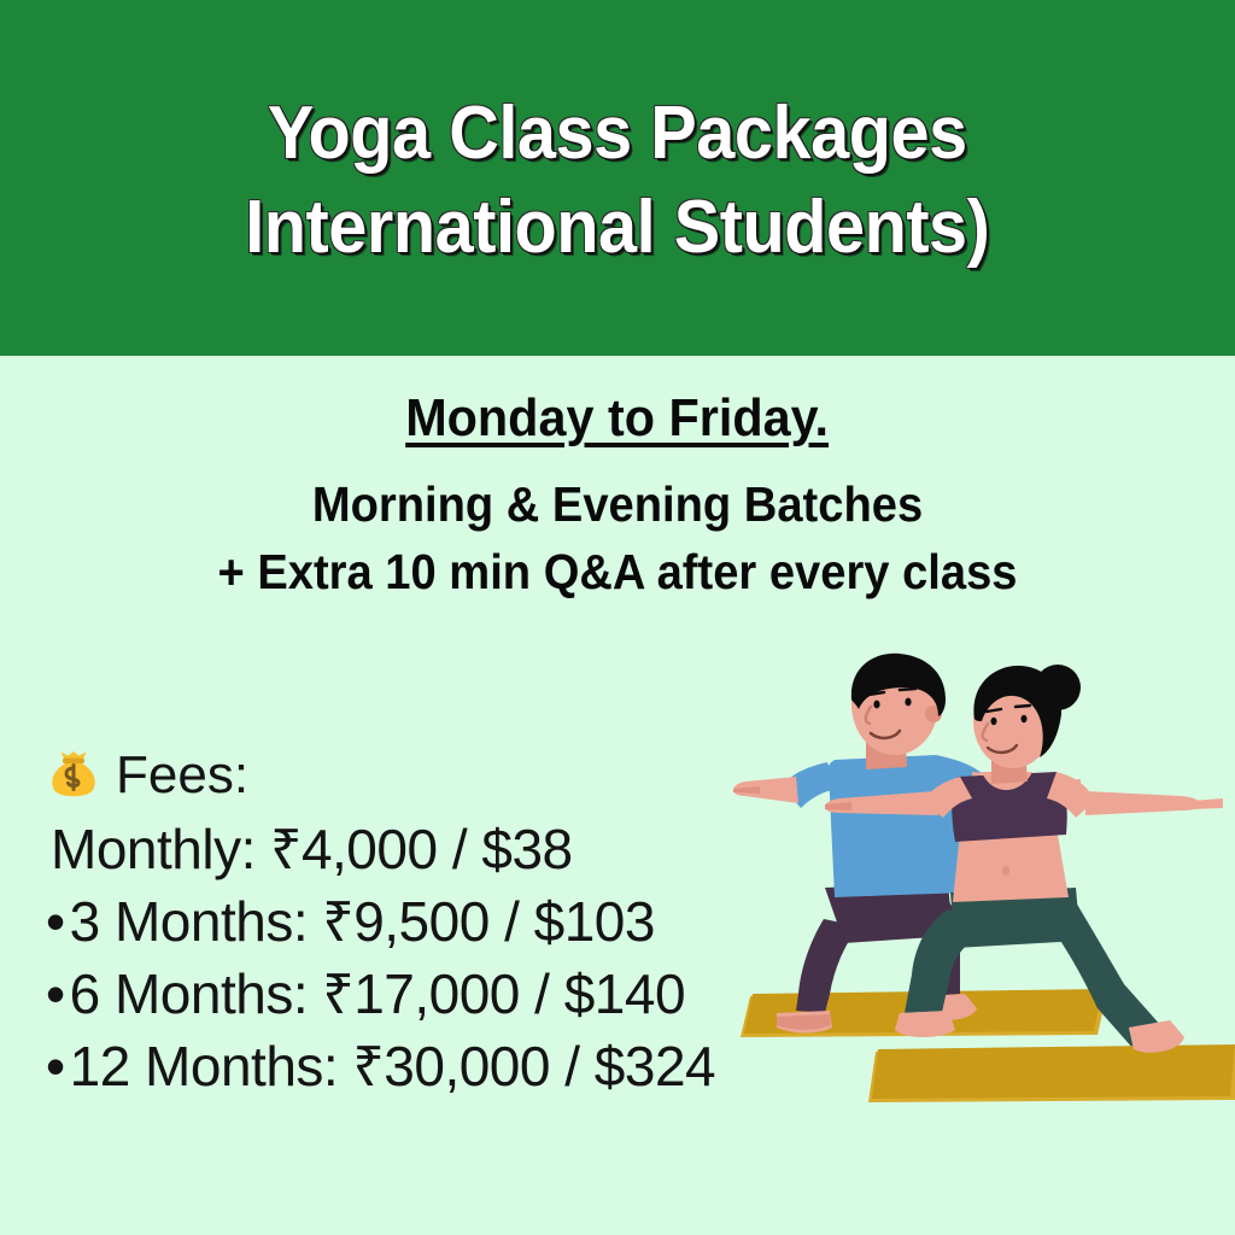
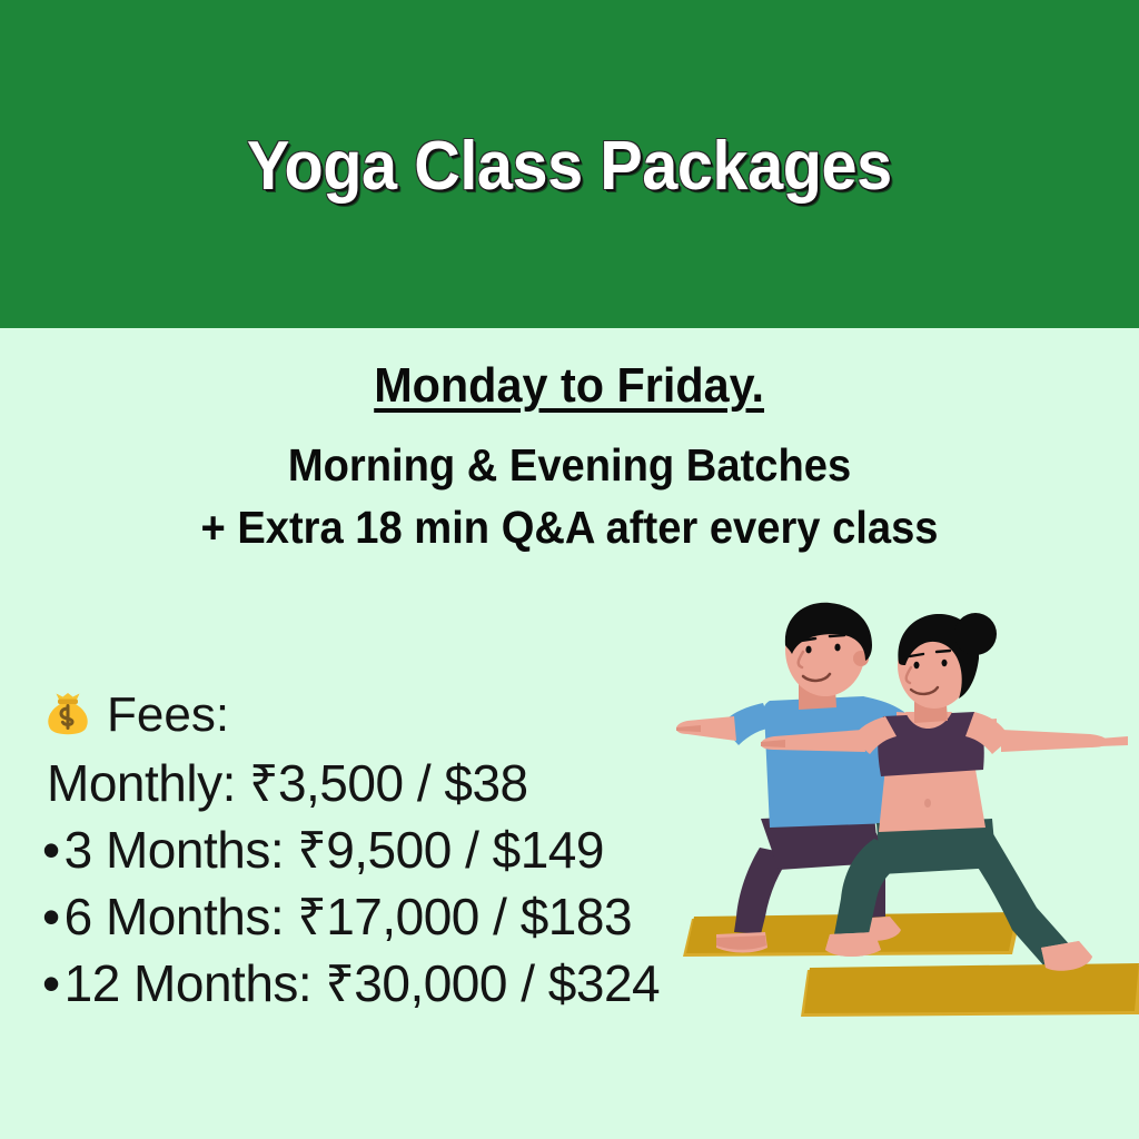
  Yoga Class Packages
- International Students)
  Monday to Friday.
  Morning & Evening Batches
- + Extra 10 min Q&A after every class
+ + Extra 18 min Q&A after every class
  Fees:
- Monthly: ₹4,000 / $38
+ Monthly: ₹3,500 / $38
- •3 Months: ₹9,500 / $103
+ •3 Months: ₹9,500 / $149
- •6 Months: ₹17,000 / $140
+ •6 Months: ₹17,000 / $183
  •12 Months: ₹30,000 / $324
